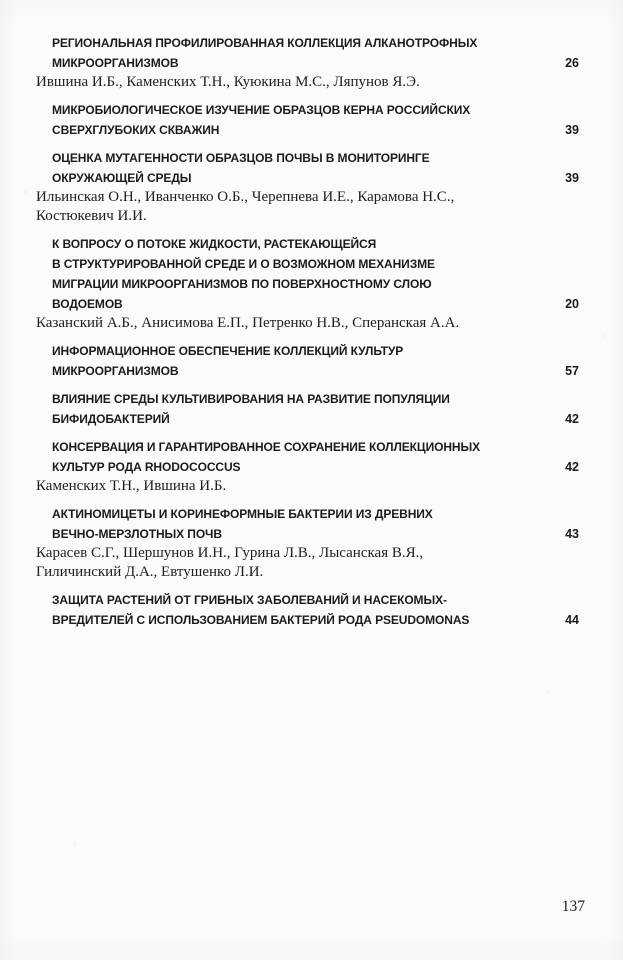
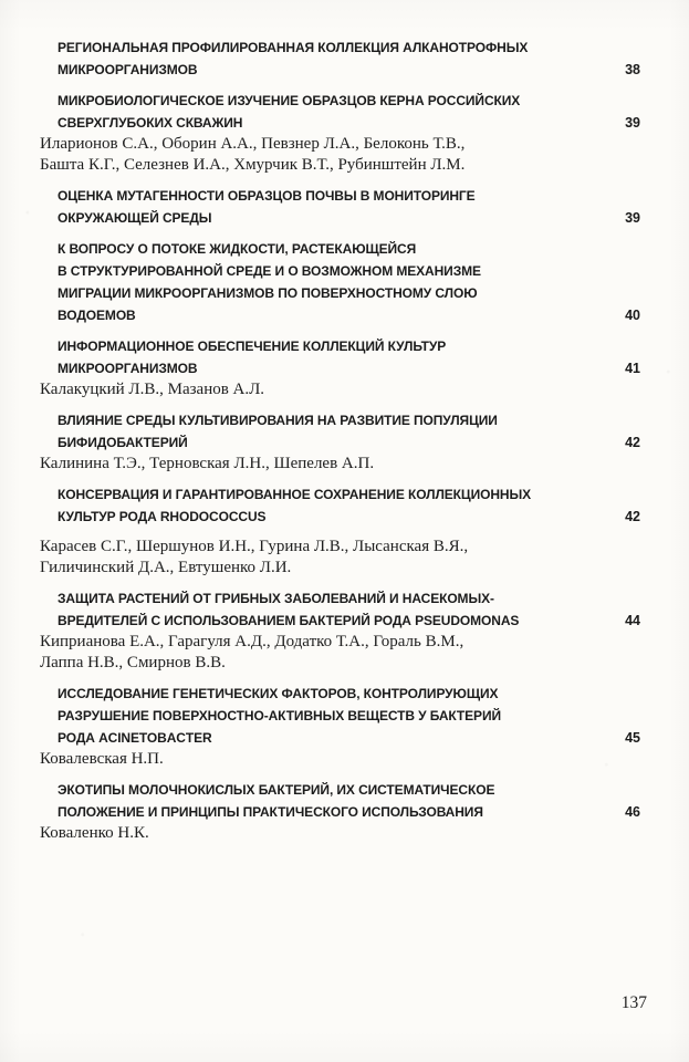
  РЕГИОНАЛЬНАЯ ПРОФИЛИРОВАННАЯ КОЛЛЕКЦИЯ АЛКАНОТРОФНЫХ
  МИКРООРГАНИЗМОВ
- 26
+ 38
- Ившина И.Б., Каменских Т.Н., Куюкина М.С., Ляпунов Я.Э.
  МИКРОБИОЛОГИЧЕСКОЕ ИЗУЧЕНИЕ ОБРАЗЦОВ КЕРНА РОССИЙСКИХ
  СВЕРХГЛУБОКИХ СКВАЖИН
  39
+ Иларионов С.А., Оборин А.А., Певзнер Л.А., Белоконь Т.В.,
+ Башта К.Г., Селезнев И.А., Хмурчик В.Т., Рубинштейн Л.М.
  ОЦЕНКА МУТАГЕННОСТИ ОБРАЗЦОВ ПОЧВЫ В МОНИТОРИНГЕ
  ОКРУЖАЮЩЕЙ СРЕДЫ
  39
- Ильинская О.Н., Иванченко О.Б., Черепнева И.Е., Карамова Н.С.,
- Костюкевич И.И.
  К ВОПРОСУ О ПОТОКЕ ЖИДКОСТИ, РАСТЕКАЮЩЕЙСЯ
  В СТРУКТУРИРОВАННОЙ СРЕДЕ И О ВОЗМОЖНОМ МЕХАНИЗМЕ
  МИГРАЦИИ МИКРООРГАНИЗМОВ ПО ПОВЕРХНОСТНОМУ СЛОЮ
  ВОДОЕМОВ
- 20
+ 40
- Казанский А.Б., Анисимова Е.П., Петренко Н.В., Сперанская А.А.
  ИНФОРМАЦИОННОЕ ОБЕСПЕЧЕНИЕ КОЛЛЕКЦИЙ КУЛЬТУР
  МИКРООРГАНИЗМОВ
- 57
+ 41
+ Калакуцкий Л.В., Мазанов А.Л.
  ВЛИЯНИЕ СРЕДЫ КУЛЬТИВИРОВАНИЯ НА РАЗВИТИЕ ПОПУЛЯЦИИ
  БИФИДОБАКТЕРИЙ
  42
+ Калинина Т.Э., Терновская Л.Н., Шепелев А.П.
  КОНСЕРВАЦИЯ И ГАРАНТИРОВАННОЕ СОХРАНЕНИЕ КОЛЛЕКЦИОННЫХ
  КУЛЬТУР РОДА RHODOCOCCUS
  42
- Каменских Т.Н., Ившина И.Б.
- АКТИНОМИЦЕТЫ И КОРИНЕФОРМНЫЕ БАКТЕРИИ ИЗ ДРЕВНИХ
- ВЕЧНО-МЕРЗЛОТНЫХ ПОЧВ
- 43
  Карасев С.Г., Шершунов И.Н., Гурина Л.В., Лысанская В.Я.,
  Гиличинский Д.А., Евтушенко Л.И.
  ЗАЩИТА РАСТЕНИЙ ОТ ГРИБНЫХ ЗАБОЛЕВАНИЙ И НАСЕКОМЫХ-
  ВРЕДИТЕЛЕЙ С ИСПОЛЬЗОВАНИЕМ БАКТЕРИЙ РОДА PSEUDOMONAS
  44
+ Киприанова Е.А., Гарагуля А.Д., Додатко Т.А., Гораль В.М.,
+ Лаппа Н.В., Смирнов В.В.
+ ИССЛЕДОВАНИЕ ГЕНЕТИЧЕСКИХ ФАКТОРОВ, КОНТРОЛИРУЮЩИХ
+ РАЗРУШЕНИЕ ПОВЕРХНОСТНО-АКТИВНЫХ ВЕЩЕСТВ У БАКТЕРИЙ
+ РОДА ACINETOBACTER
+ 45
+ Ковалевская Н.П.
+ ЭКОТИПЫ МОЛОЧНОКИСЛЫХ БАКТЕРИЙ, ИХ СИСТЕМАТИЧЕСКОЕ
+ ПОЛОЖЕНИЕ И ПРИНЦИПЫ ПРАКТИЧЕСКОГО ИСПОЛЬЗОВАНИЯ
+ 46
+ Коваленко Н.К.
  137
